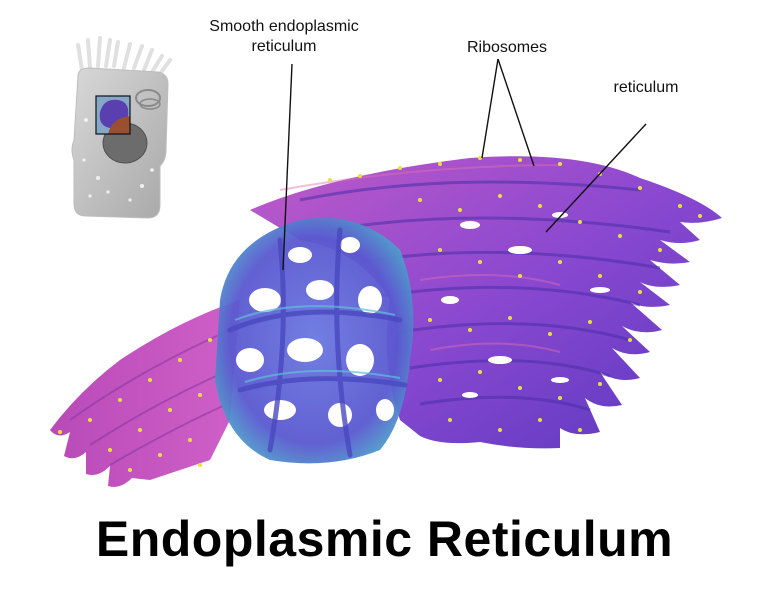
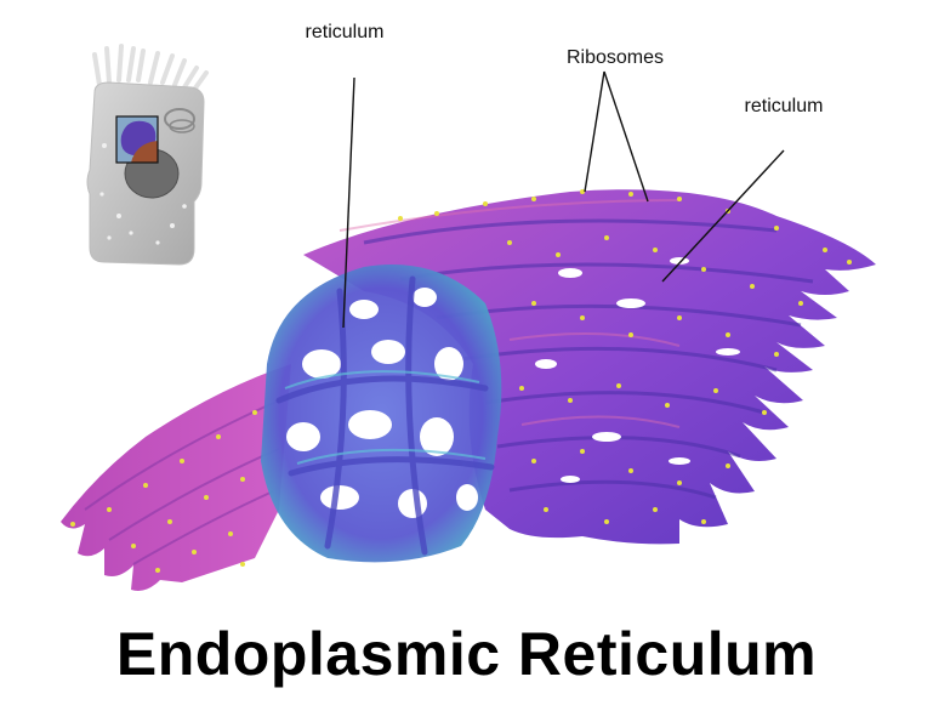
- Smooth endoplasmic
  reticulum
  Ribosomes
  reticulum
  Endoplasmic Reticulum
